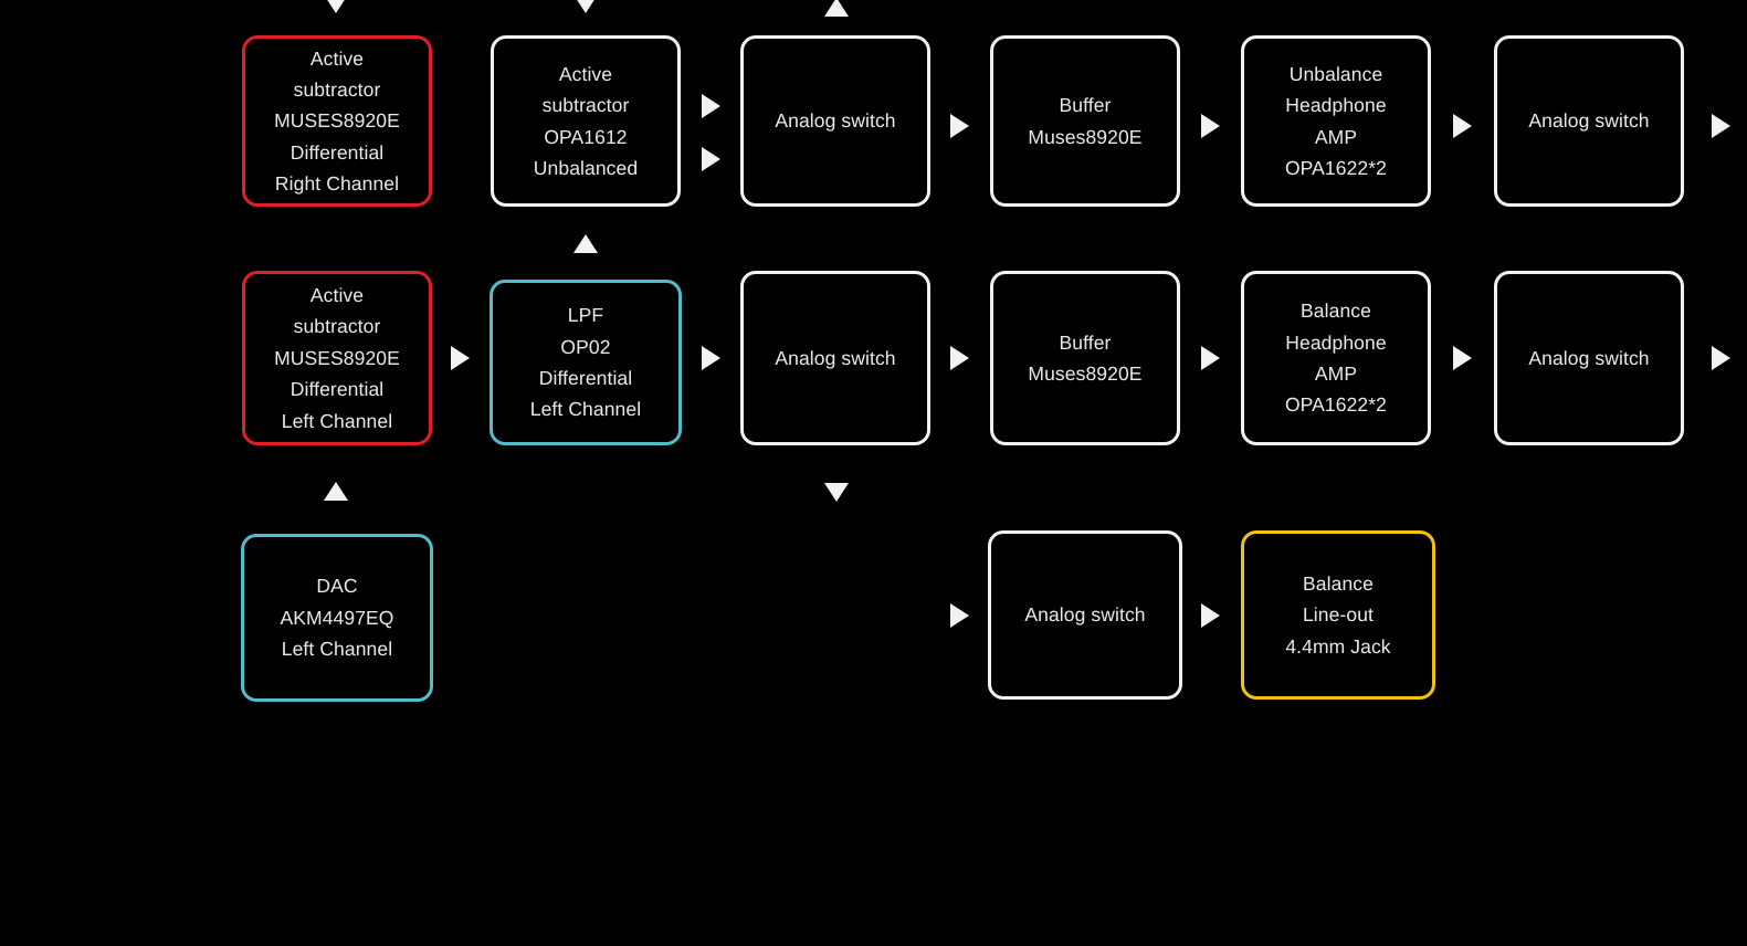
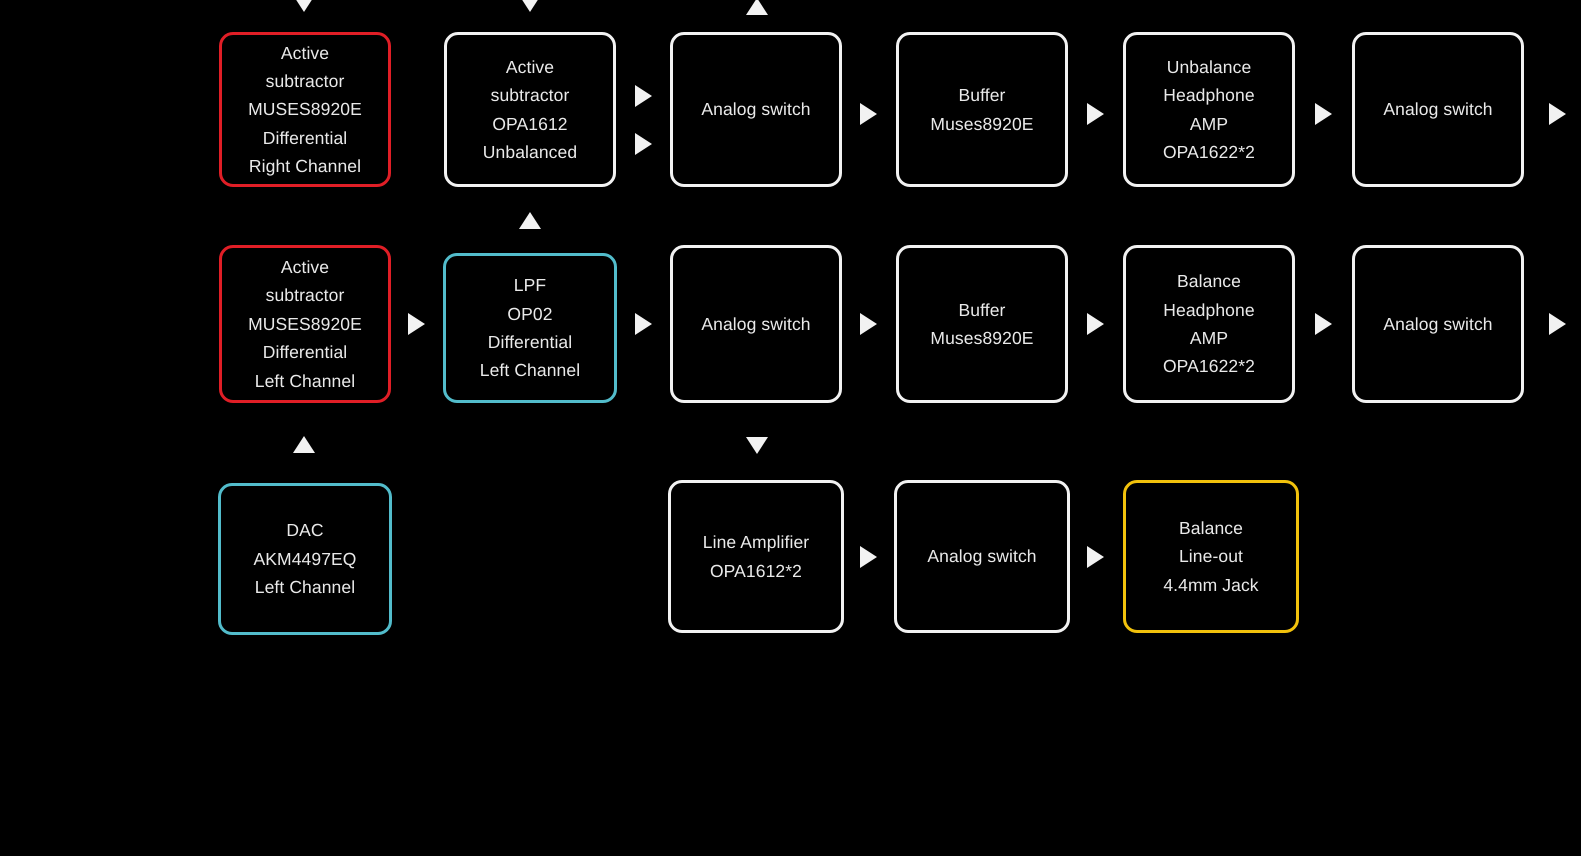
  Active
  subtractor
  MUSES8920E
  Differential
  Right Channel
  Active
  subtractor
  OPA1612
  Unbalanced
  Analog switch
  Buffer
  Muses8920E
  Unbalance
  Headphone
  AMP
  OPA1622*2
  Analog switch
  Active
  subtractor
  MUSES8920E
  Differential
  Left Channel
  LPF
  OP02
  Differential
  Left Channel
  Analog switch
  Buffer
  Muses8920E
  Balance
  Headphone
  AMP
  OPA1622*2
  Analog switch
  DAC
  AKM4497EQ
  Left Channel
+ Line Amplifier
+ OPA1612*2
  Analog switch
  Balance
  Line-out
  4.4mm Jack
